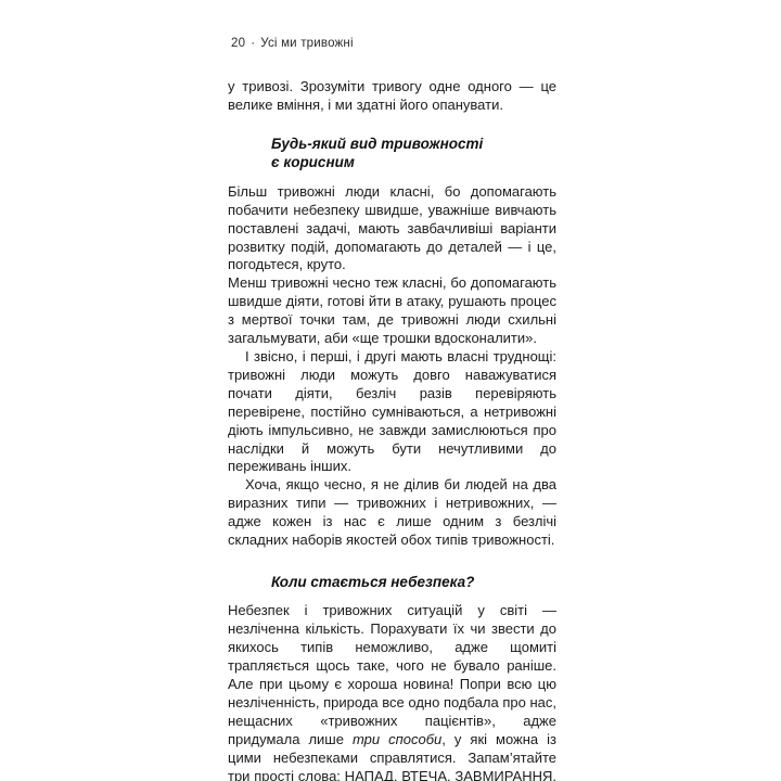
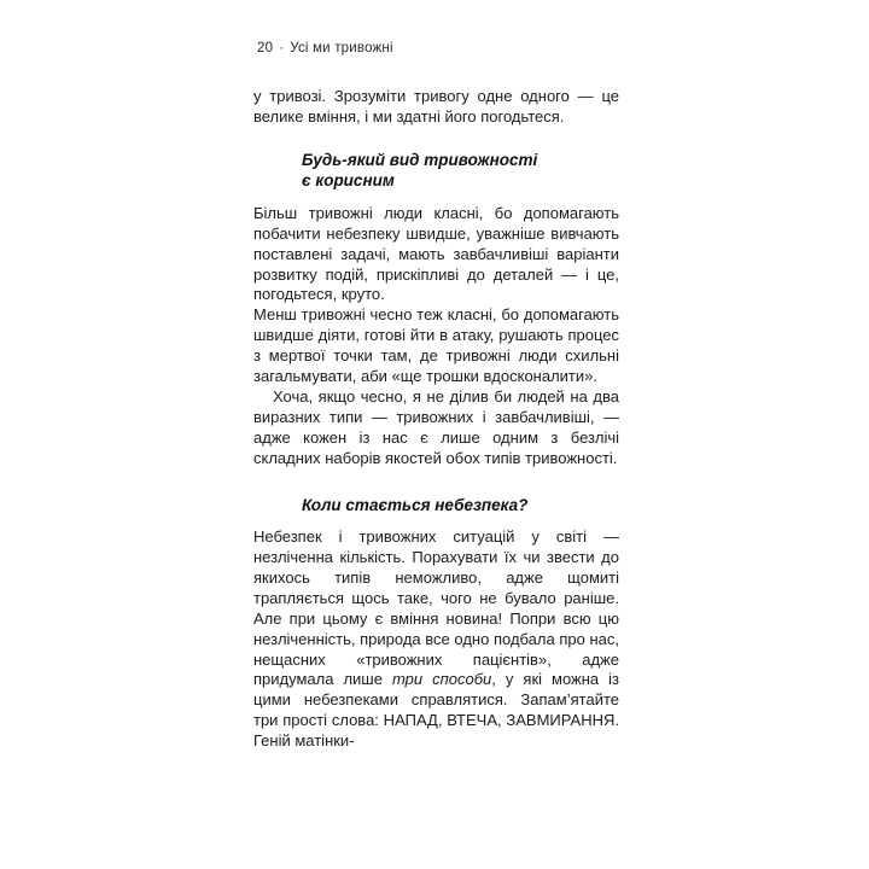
  20 · Усі ми тривожні
- у тривозі. Зрозуміти тривогу одне одного — це велике вміння, і ми здатні його опанувати.
+ у тривозі. Зрозуміти тривогу одне одного — це велике вміння, і ми здатні його погодьтеся.
  Будь-який вид тривожності
  є корисним
- Більш тривожні люди класні, бо допомагають побачити небезпеку швидше, уважніше вивчають поставлені задачі, мають завбачливіші варіанти розвитку подій, допомагають до деталей — і це, погодьтеся, круто.
+ Більш тривожні люди класні, бо допомагають побачити небезпеку швидше, уважніше вивчають поставлені задачі, мають завбачливіші варіанти розвитку подій, прискіпливі до деталей — і це, погодьтеся, круто.
  Менш тривожні чесно теж класні, бо допомагають швидше діяти, готові йти в атаку, рушають процес з мертвої точки там, де тривожні люди схильні загальмувати, аби «ще трошки вдосконалити».
- І звісно, і перші, і другі мають власні труднощі: тривожні люди можуть довго наважуватися почати діяти, безліч разів перевіряють перевірене, постійно сумніваються, а нетривожні діють імпульсивно, не завжди замислюються про наслідки й можуть бути нечутливими до переживань інших.
- Хоча, якщо чесно, я не ділив би людей на два виразних типи — тривожних і нетривожних, — адже кожен із нас є лише одним з безлічі складних наборів якостей обох типів тривожності.
+ Хоча, якщо чесно, я не ділив би людей на два виразних типи — тривожних і завбачливіші, — адже кожен із нас є лише одним з безлічі складних наборів якостей обох типів тривожності.
  Коли стається небезпека?
- Небезпек і тривожних ситуацій у світі — незліченна кількість. Порахувати їх чи звести до якихось типів неможливо, адже щомиті трапляється щось таке, чого не бувало раніше. Але при цьому є хороша новина! Попри всю цю незліченність, природа все одно подбала про нас, нещасних «тривожних пацієнтів», адже придумала лише три способи, у які можна із цими небезпеками справлятися. Запам’ятайте три прості слова: НАПАД, ВТЕЧА, ЗАВМИРАННЯ.
+ Небезпек і тривожних ситуацій у світі — незліченна кількість. Порахувати їх чи звести до якихось типів неможливо, адже щомиті трапляється щось таке, чого не бувало раніше. Але при цьому є вміння новина! Попри всю цю незліченність, природа все одно подбала про нас, нещасних «тривожних пацієнтів», адже придумала лише три способи, у які можна із цими небезпеками справлятися. Запам’ятайте три прості слова: НАПАД, ВТЕЧА, ЗАВМИРАННЯ. Геній матінки-
